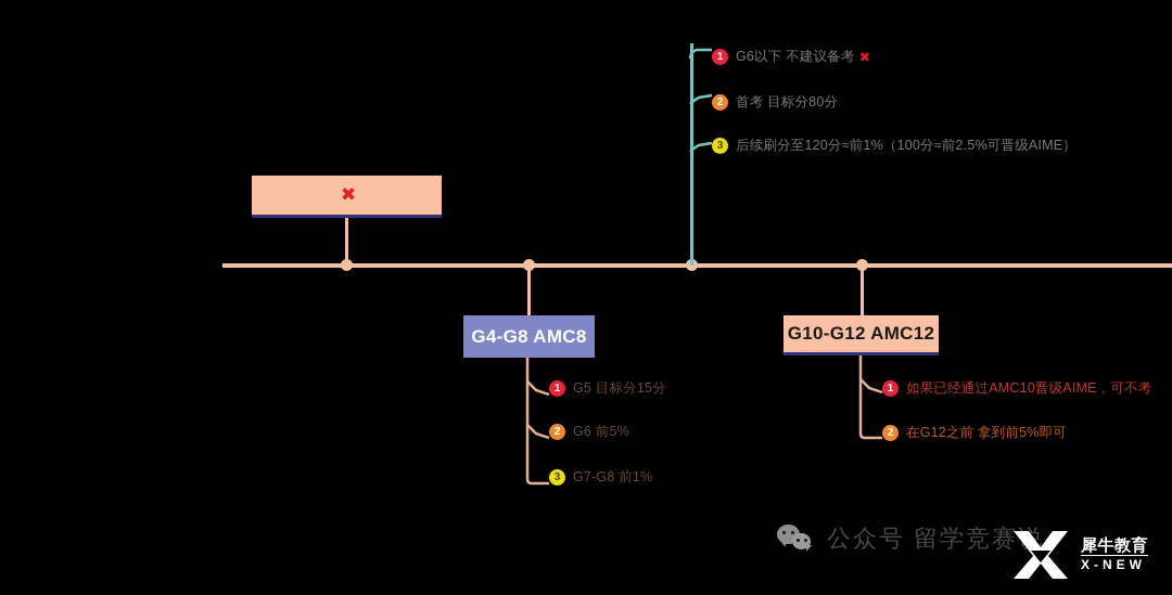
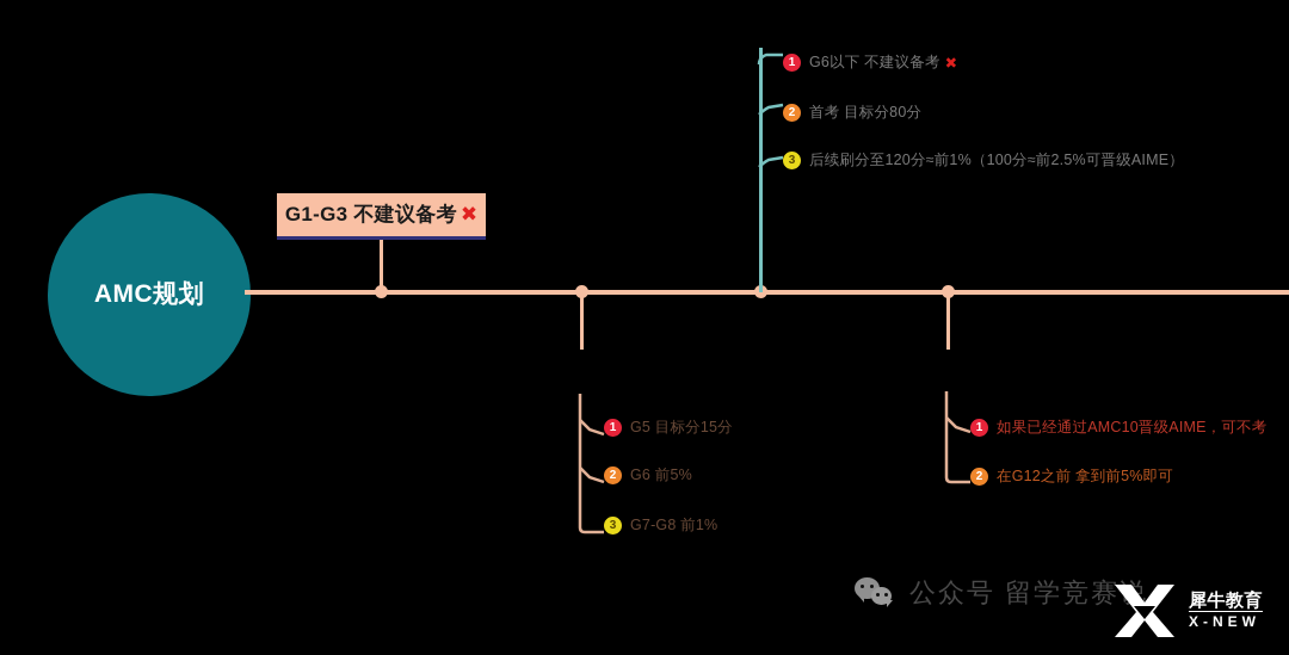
+ AMC规划
+ G1-G3 不建议备考
  ✖
- G4-G8 AMC8
- G10-G12 AMC12
  1
  G5 目标分15分
  2
  G6 前5%
  3
  G7-G8 前1%
  1
  G6以下 不建议备考
  ✖
  2
  首考 目标分80分
  3
  后续刷分至120分≈前1%（100分≈前2.5%可晋级AIME）
  1
  如果已经通过AMC10晋级AIME，可不考
  2
  在G12之前 拿到前5%即可
  公众号 留学竞赛
  犀牛教育
  X-NEW
